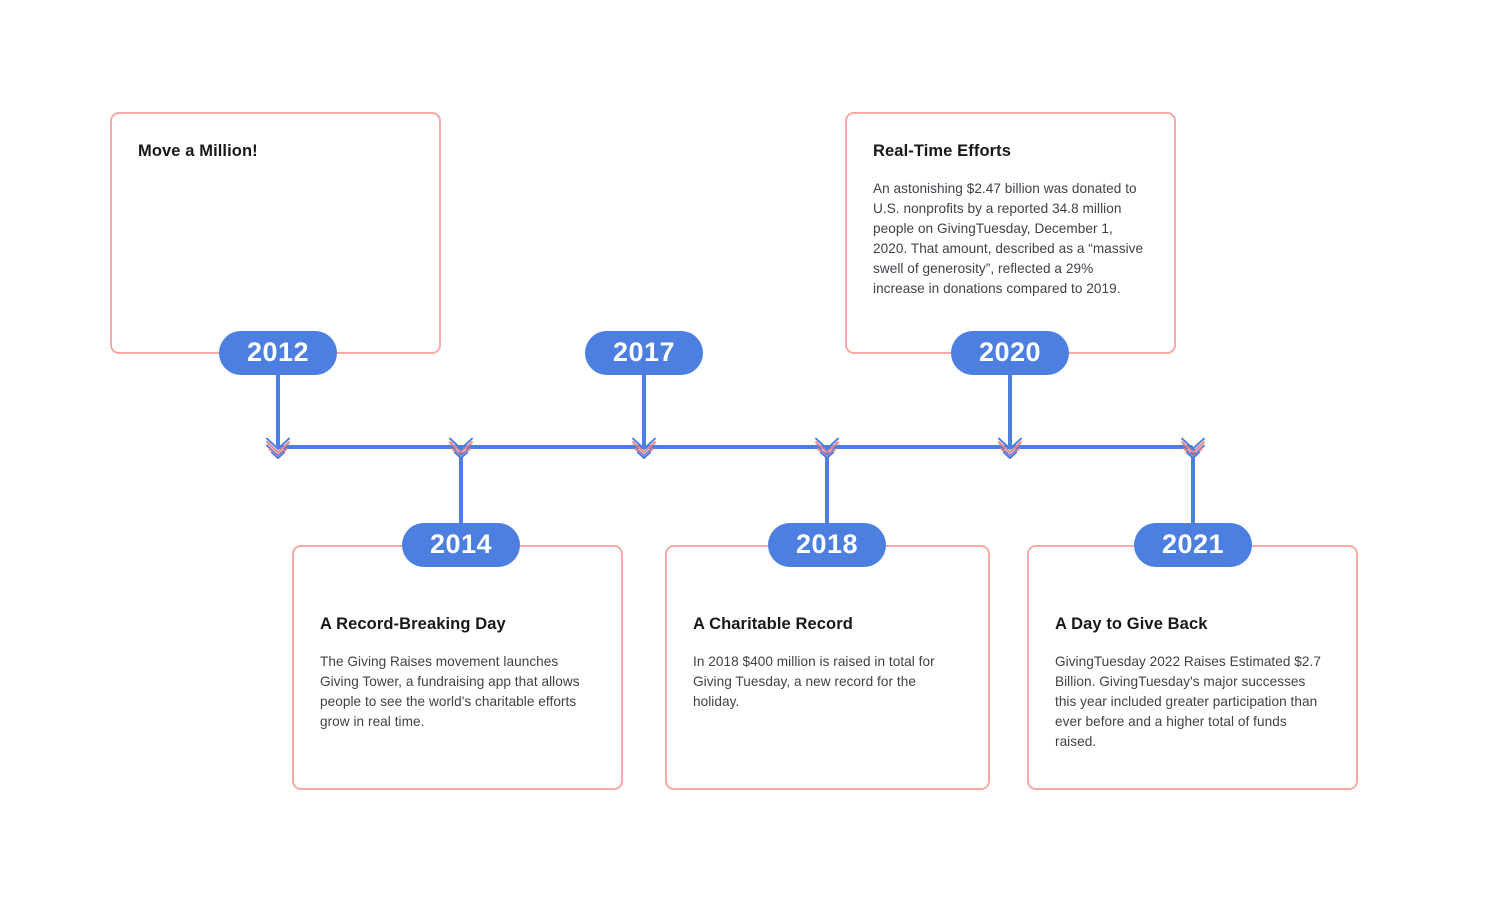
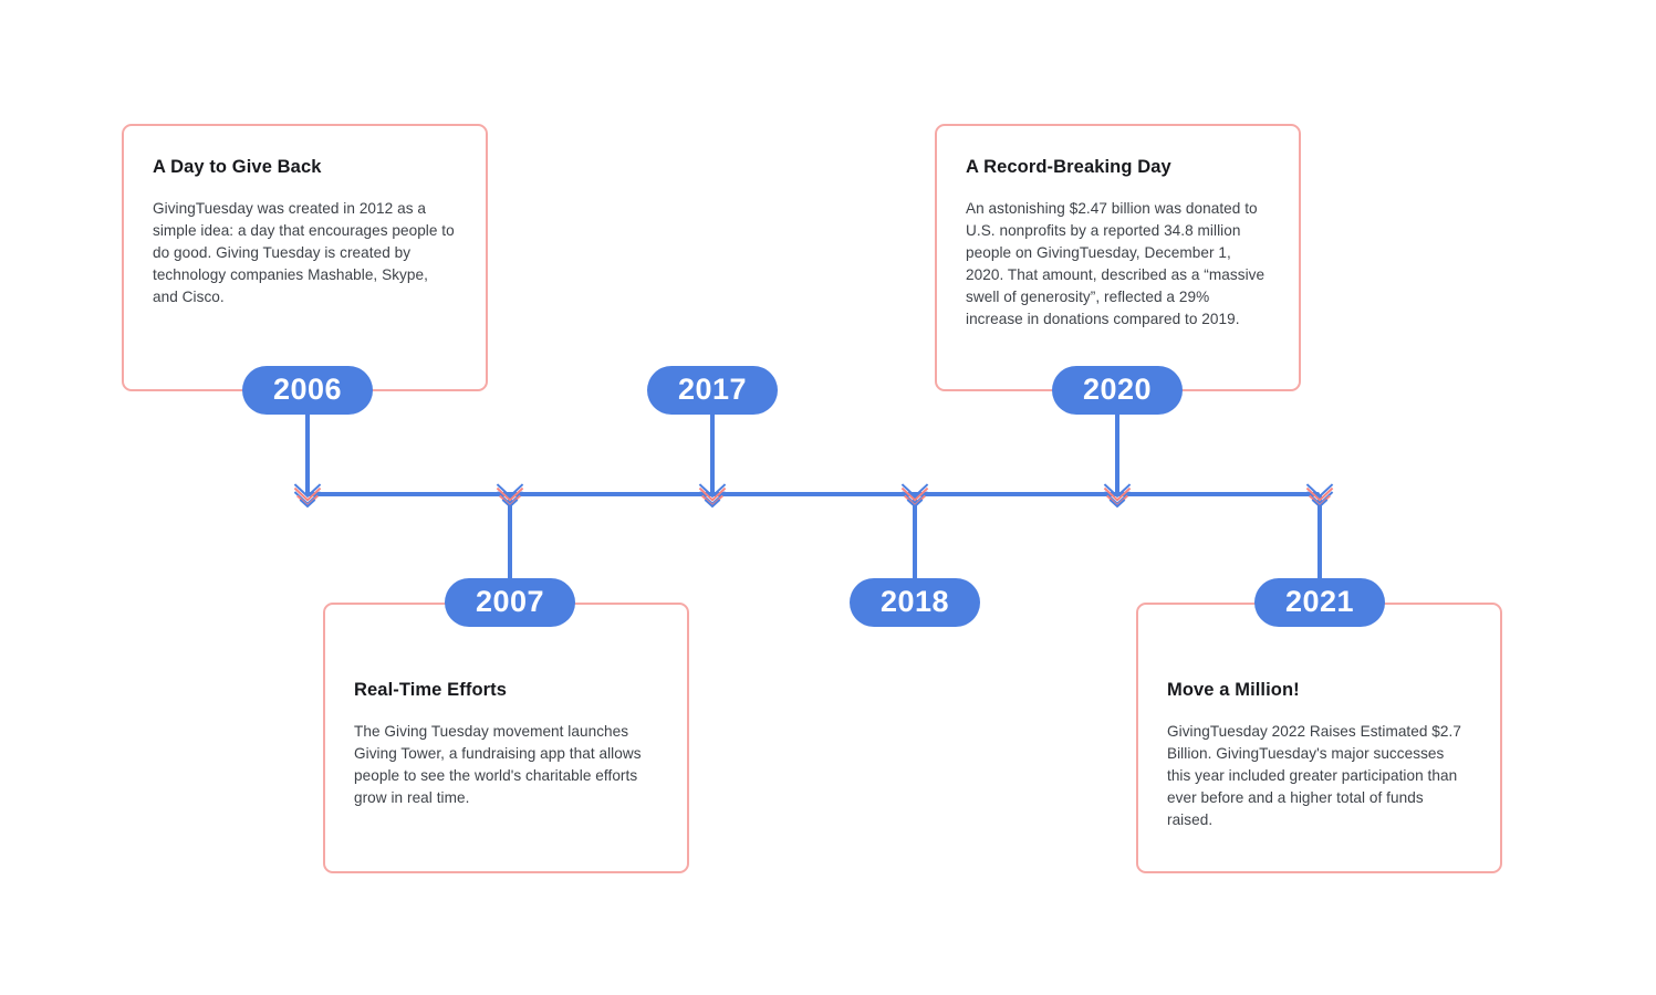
- Move a Million!
+ A Day to Give Back
+ GivingTuesday was created in 2012 as a simple idea: a day that encourages people to do good. Giving Tuesday is created by technology companies Mashable, Skype, and Cisco.
- Real-Time Efforts
+ A Record-Breaking Day
  An astonishing $2.47 billion was donated to U.S. nonprofits by a reported 34.8 million people on GivingTuesday, December 1, 2020. That amount, described as a “massive swell of generosity”, reflected a 29% increase in donations compared to 2019.
- A Record-Breaking Day
+ Real-Time Efforts
- The Giving Raises movement launches Giving Tower, a fundraising app that allows people to see the world's charitable efforts grow in real time.
+ The Giving Tuesday movement launches Giving Tower, a fundraising app that allows people to see the world's charitable efforts grow in real time.
- A Charitable Record
- In 2018 $400 million is raised in total for Giving Tuesday, a new record for the holiday.
- A Day to Give Back
+ Move a Million!
  GivingTuesday 2022 Raises Estimated $2.7 Billion. GivingTuesday's major successes this year included greater participation than ever before and a higher total of funds raised.
- 2012
+ 2006
  2017
  2020
- 2014
+ 2007
  2018
  2021
